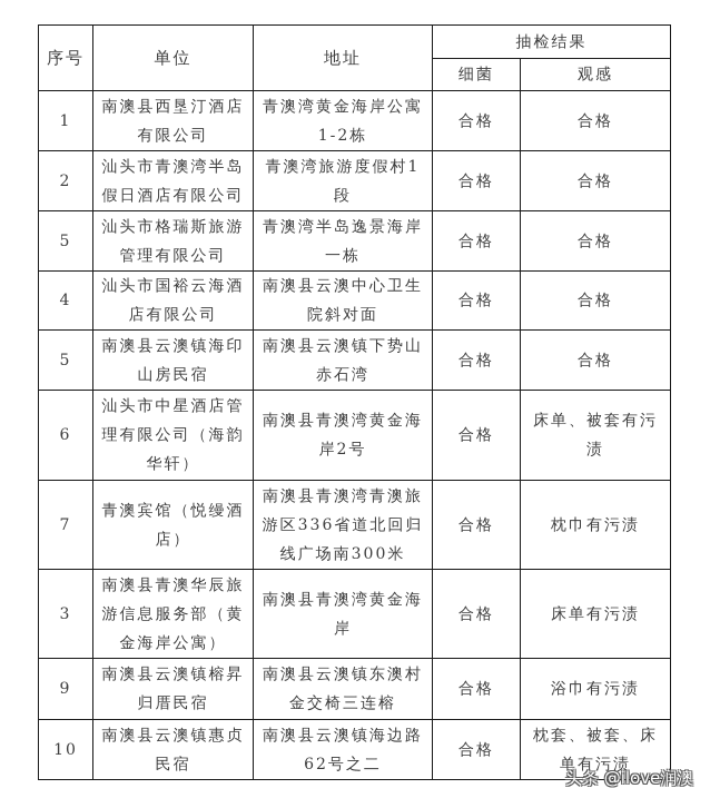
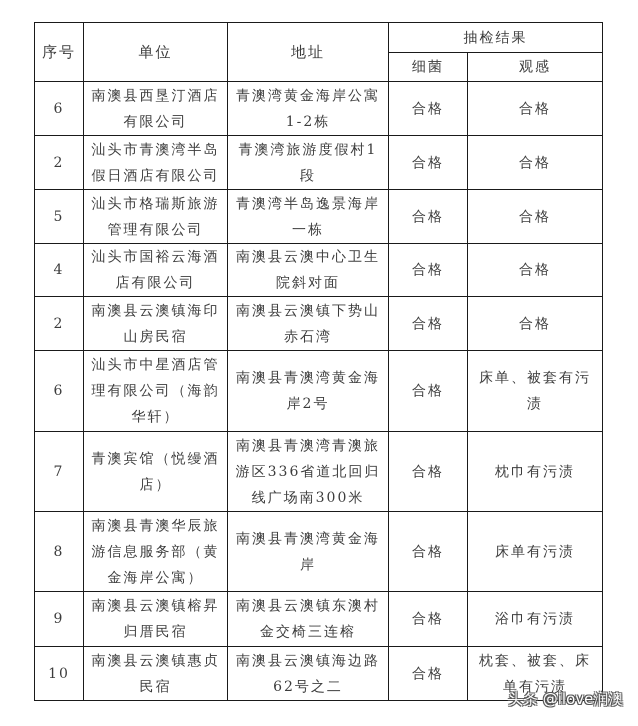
  序号	单位	地址	抽检结果
  细菌	观感
- 1	南澳县西垦汀酒店有限公司	青澳湾黄金海岸公寓1-2栋	合格	合格
+ 6	南澳县西垦汀酒店有限公司	青澳湾黄金海岸公寓1-2栋	合格	合格
  2	汕头市青澳湾半岛假日酒店有限公司	青澳湾旅游度假村1段	合格	合格
  5	汕头市格瑞斯旅游管理有限公司	青澳湾半岛逸景海岸一栋	合格	合格
  4	汕头市国裕云海酒店有限公司	南澳县云澳中心卫生院斜对面	合格	合格
- 5	南澳县云澳镇海印山房民宿	南澳县云澳镇下势山赤石湾	合格	合格
+ 2	南澳县云澳镇海印山房民宿	南澳县云澳镇下势山赤石湾	合格	合格
  6	汕头市中星酒店管理有限公司（海韵华轩）	南澳县青澳湾黄金海岸2号	合格	床单、被套有污渍
  7	青澳宾馆（悦缦酒店）	南澳县青澳湾青澳旅游区336省道北回归线广场南300米	合格	枕巾有污渍
- 3	南澳县青澳华辰旅游信息服务部（黄金海岸公寓）	南澳县青澳湾黄金海岸	合格	床单有污渍
+ 8	南澳县青澳华辰旅游信息服务部（黄金海岸公寓）	南澳县青澳湾黄金海岸	合格	床单有污渍
  9	南澳县云澳镇榕昇归厝民宿	南澳县云澳镇东澳村金交椅三连榕	合格	浴巾有污渍
  10	南澳县云澳镇惠贞民宿	南澳县云澳镇海边路62号之二	合格	枕套、被套、床单有污渍
  头条 @ilove润澳
